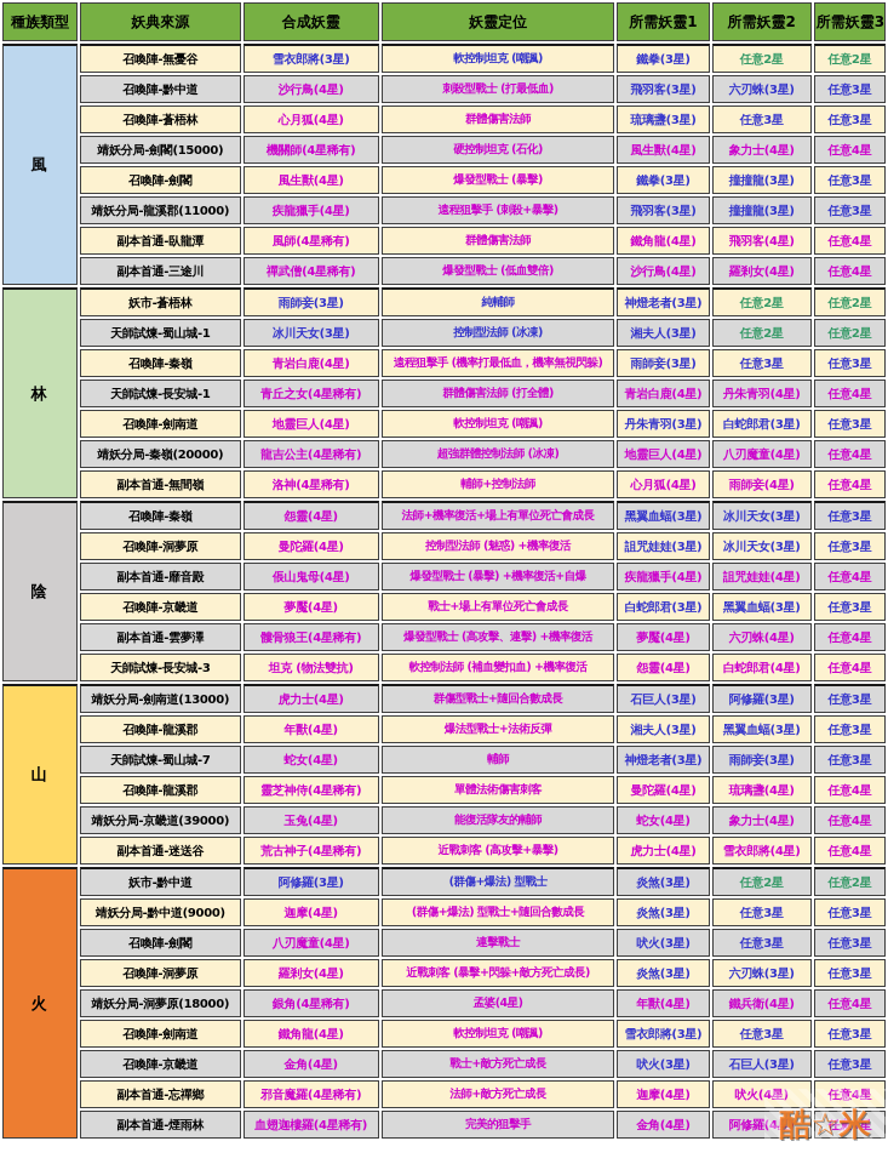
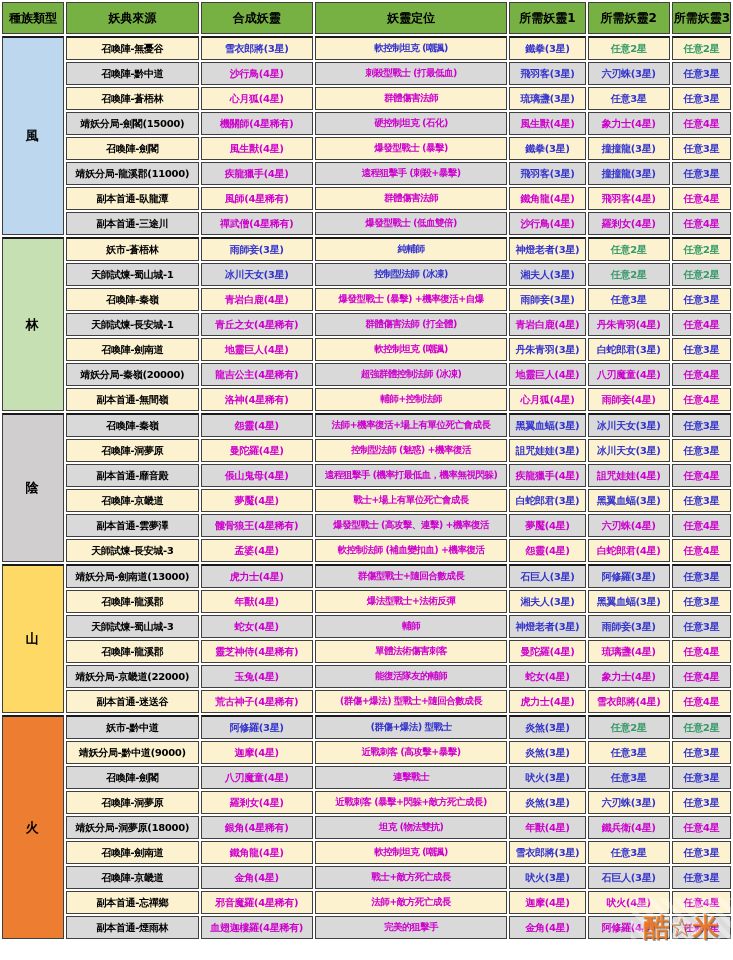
  種族類型	妖典來源	合成妖靈	妖靈定位	所需妖靈1	所需妖靈2	所需妖靈3
  風	召喚陣-無憂谷	雪衣郎將(3星)	軟控制坦克 (嘲諷)	鐵拳(3星)	任意2星	任意2星
  召喚陣-黔中道	沙行鳥(4星)	刺殺型戰士 (打最低血)	飛羽客(3星)	六刃蛛(3星)	任意3星
  召喚陣-蒼梧林	心月狐(4星)	群體傷害法師	琉璃盞(3星)	任意3星	任意3星
  靖妖分局-劍閣(15000)	機關師(4星稀有)	硬控制坦克 (石化)	風生獸(4星)	象力士(4星)	任意4星
  召喚陣-劍閣	風生獸(4星)	爆發型戰士 (暴擊)	鐵拳(3星)	撞撞龍(3星)	任意3星
  靖妖分局-龍溪郡(11000)	疾龍獵手(4星)	遠程狙擊手 (刺殺+暴擊)	飛羽客(3星)	撞撞龍(3星)	任意3星
  副本首通-臥龍潭	風師(4星稀有)	群體傷害法師	鐵角龍(4星)	飛羽客(4星)	任意4星
  副本首通-三途川	禪武僧(4星稀有)	爆發型戰士 (低血雙倍)	沙行鳥(4星)	羅剎女(4星)	任意4星
  林	妖市-蒼梧林	雨師妾(3星)	純輔師	神燈老者(3星)	任意2星	任意2星
  天師試煉-蜀山城-1	冰川天女(3星)	控制型法師 (冰凍)	湘夫人(3星)	任意2星	任意2星
- 召喚陣-秦嶺	青岩白鹿(4星)	遠程狙擊手 (機率打最低血，機率無視閃躲)	雨師妾(3星)	任意3星	任意3星
+ 召喚陣-秦嶺	青岩白鹿(4星)	爆發型戰士 (暴擊) +機率復活+自爆	雨師妾(3星)	任意3星	任意3星
  天師試煉-長安城-1	青丘之女(4星稀有)	群體傷害法師 (打全體)	青岩白鹿(4星)	丹朱青羽(4星)	任意4星
  召喚陣-劍南道	地靈巨人(4星)	軟控制坦克 (嘲諷)	丹朱青羽(3星)	白蛇郎君(3星)	任意3星
  靖妖分局-秦嶺(20000)	龍吉公主(4星稀有)	超強群體控制法師 (冰凍)	地靈巨人(4星)	八刃魔童(4星)	任意4星
  副本首通-無間嶺	洛神(4星稀有)	輔師+控制法師	心月狐(4星)	雨師妾(4星)	任意4星
  陰	召喚陣-秦嶺	怨靈(4星)	法師+機率復活+場上有單位死亡會成長	黑翼血蝠(3星)	冰川天女(3星)	任意3星
  召喚陣-洞夢原	曼陀羅(4星)	控制型法師 (魅惑) +機率復活	詛咒娃娃(3星)	冰川天女(3星)	任意3星
- 副本首通-靡音殿	倀山鬼母(4星)	爆發型戰士 (暴擊) +機率復活+自爆	疾龍獵手(4星)	詛咒娃娃(4星)	任意4星
+ 副本首通-靡音殿	倀山鬼母(4星)	遠程狙擊手 (機率打最低血，機率無視閃躲)	疾龍獵手(4星)	詛咒娃娃(4星)	任意4星
  召喚陣-京畿道	夢魘(4星)	戰士+場上有單位死亡會成長	白蛇郎君(3星)	黑翼血蝠(3星)	任意3星
  副本首通-雲夢澤	髏骨狼王(4星稀有)	爆發型戰士 (高攻擊、連擊) +機率復活	夢魘(4星)	六刃蛛(4星)	任意4星
- 天師試煉-長安城-3	坦克 (物法雙抗)	軟控制法師 (補血變扣血) +機率復活	怨靈(4星)	白蛇郎君(4星)	任意4星
+ 天師試煉-長安城-3	孟婆(4星)	軟控制法師 (補血變扣血) +機率復活	怨靈(4星)	白蛇郎君(4星)	任意4星
  山	靖妖分局-劍南道(13000)	虎力士(4星)	群傷型戰士+隨回合數成長	石巨人(3星)	阿修羅(3星)	任意3星
  召喚陣-龍溪郡	年獸(4星)	爆法型戰士+法術反彈	湘夫人(3星)	黑翼血蝠(3星)	任意3星
- 天師試煉-蜀山城-7	蛇女(4星)	輔師	神燈老者(3星)	雨師妾(3星)	任意3星
+ 天師試煉-蜀山城-3	蛇女(4星)	輔師	神燈老者(3星)	雨師妾(3星)	任意3星
  召喚陣-龍溪郡	靈芝神侍(4星稀有)	單體法術傷害刺客	曼陀羅(4星)	琉璃盞(4星)	任意4星
- 靖妖分局-京畿道(39000)	玉兔(4星)	能復活隊友的輔師	蛇女(4星)	象力士(4星)	任意4星
+ 靖妖分局-京畿道(22000)	玉兔(4星)	能復活隊友的輔師	蛇女(4星)	象力士(4星)	任意4星
- 副本首通-迷送谷	荒古神子(4星稀有)	近戰刺客 (高攻擊+暴擊)	虎力士(4星)	雪衣郎將(4星)	任意4星
+ 副本首通-迷送谷	荒古神子(4星稀有)	(群傷+爆法) 型戰士+隨回合數成長	虎力士(4星)	雪衣郎將(4星)	任意4星
  火	妖市-黔中道	阿修羅(3星)	(群傷+爆法) 型戰士	炎煞(3星)	任意2星	任意2星
- 靖妖分局-黔中道(9000)	迦摩(4星)	(群傷+爆法) 型戰士+隨回合數成長	炎煞(3星)	任意3星	任意3星
+ 靖妖分局-黔中道(9000)	迦摩(4星)	近戰刺客 (高攻擊+暴擊)	炎煞(3星)	任意3星	任意3星
  召喚陣-劍閣	八刃魔童(4星)	連擊戰士	吠火(3星)	任意3星	任意3星
  召喚陣-洞夢原	羅剎女(4星)	近戰刺客 (暴擊+閃躲+敵方死亡成長)	炎煞(3星)	六刃蛛(3星)	任意3星
- 靖妖分局-洞夢原(18000)	銀角(4星稀有)	孟婆(4星)	年獸(4星)	鐵兵衛(4星)	任意4星
+ 靖妖分局-洞夢原(18000)	銀角(4星稀有)	坦克 (物法雙抗)	年獸(4星)	鐵兵衛(4星)	任意4星
  召喚陣-劍南道	鐵角龍(4星)	軟控制坦克 (嘲諷)	雪衣郎將(3星)	任意3星	任意3星
  召喚陣-京畿道	金角(4星)	戰士+敵方死亡成長	吠火(3星)	石巨人(3星)	任意3星
  副本首通-忘禪鄉	邪音魔羅(4星稀有)	法師+敵方死亡成長	迦摩(4星)	吠火(
  副本首通-煙雨林	血翅迦樓羅(4星稀有)	完美的狙擊手	金角(4星)	阿修羅
  酷☆米
